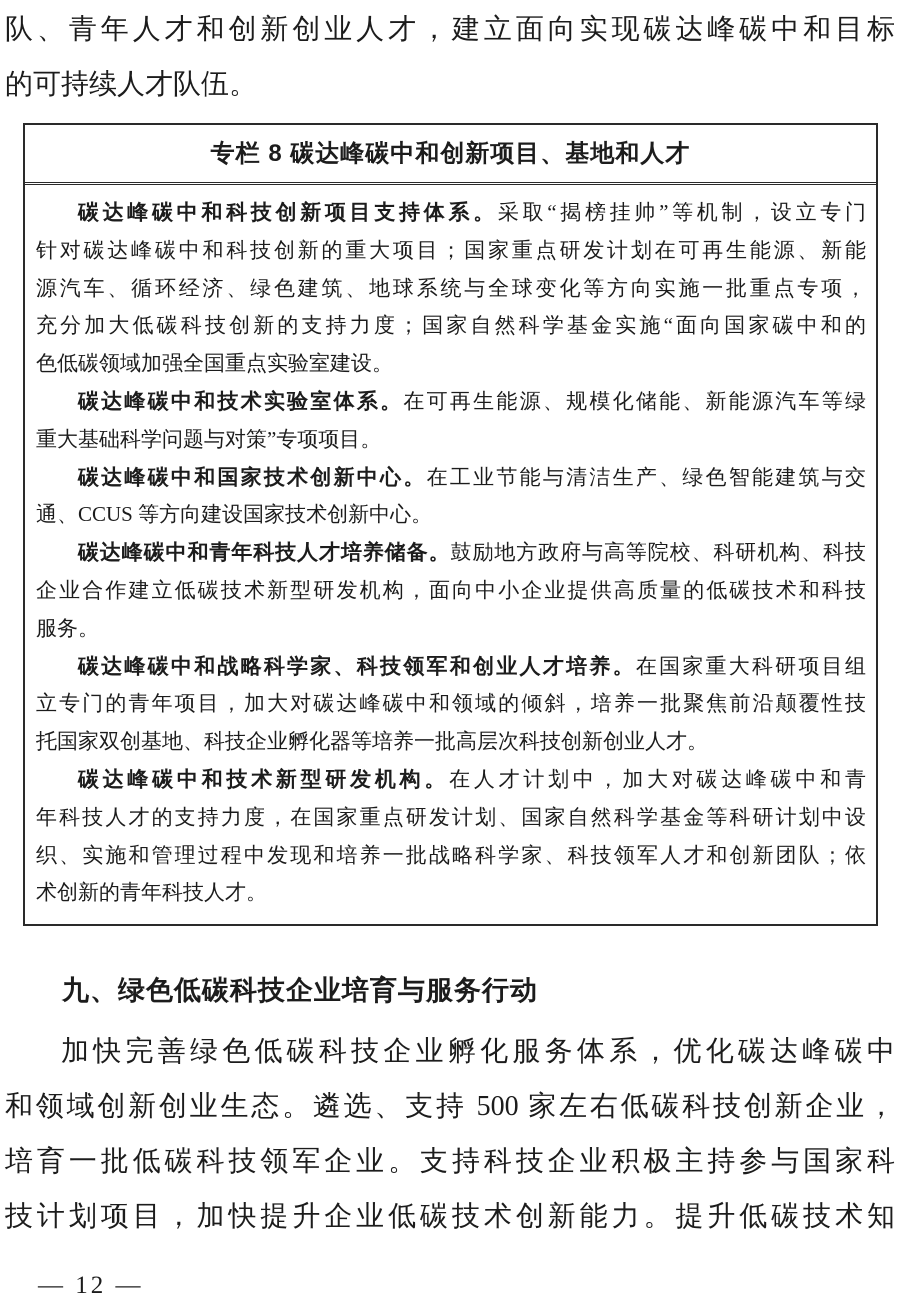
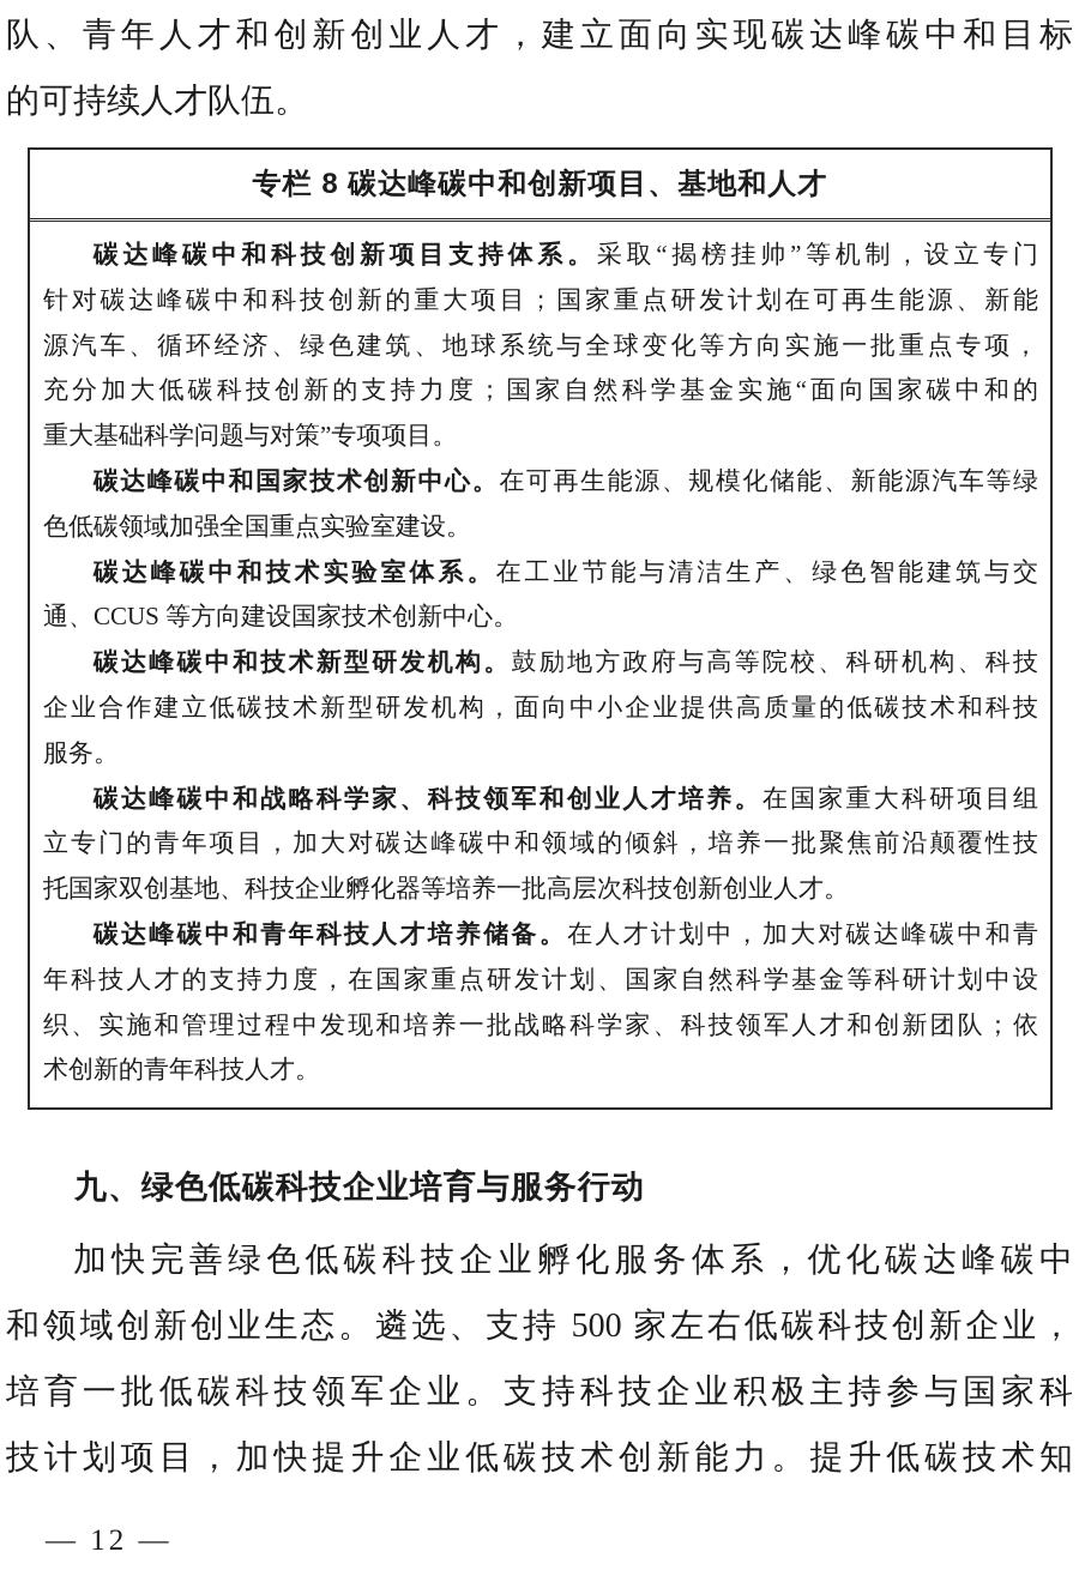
  队、青年人才和创新创业人才，建立面向实现碳达峰碳中和目标
  的可持续人才队伍。
  专栏 8 碳达峰碳中和创新项目、基地和人才
  碳达峰碳中和科技创新项目支持体系。采取“揭榜挂帅”等机制，设立专门
  针对碳达峰碳中和科技创新的重大项目；国家重点研发计划在可再生能源、新能
  源汽车、循环经济、绿色建筑、地球系统与全球变化等方向实施一批重点专项，
  充分加大低碳科技创新的支持力度；国家自然科学基金实施“面向国家碳中和的
- 色低碳领域加强全国重点实验室建设。
+ 重大基础科学问题与对策”专项项目。
- 碳达峰碳中和技术实验室体系。在可再生能源、规模化储能、新能源汽车等绿
+ 碳达峰碳中和国家技术创新中心。在可再生能源、规模化储能、新能源汽车等绿
- 重大基础科学问题与对策”专项项目。
+ 色低碳领域加强全国重点实验室建设。
- 碳达峰碳中和国家技术创新中心。在工业节能与清洁生产、绿色智能建筑与交
+ 碳达峰碳中和技术实验室体系。在工业节能与清洁生产、绿色智能建筑与交
  通、CCUS 等方向建设国家技术创新中心。
- 碳达峰碳中和青年科技人才培养储备。鼓励地方政府与高等院校、科研机构、科技
+ 碳达峰碳中和技术新型研发机构。鼓励地方政府与高等院校、科研机构、科技
  企业合作建立低碳技术新型研发机构，面向中小企业提供高质量的低碳技术和科技
  服务。
  碳达峰碳中和战略科学家、科技领军和创业人才培养。在国家重大科研项目组
  立专门的青年项目，加大对碳达峰碳中和领域的倾斜，培养一批聚焦前沿颠覆性技
  托国家双创基地、科技企业孵化器等培养一批高层次科技创新创业人才。
- 碳达峰碳中和技术新型研发机构。在人才计划中，加大对碳达峰碳中和青
+ 碳达峰碳中和青年科技人才培养储备。在人才计划中，加大对碳达峰碳中和青
  年科技人才的支持力度，在国家重点研发计划、国家自然科学基金等科研计划中设
  织、实施和管理过程中发现和培养一批战略科学家、科技领军人才和创新团队；依
  术创新的青年科技人才。
  九、绿色低碳科技企业培育与服务行动
  加快完善绿色低碳科技企业孵化服务体系，优化碳达峰碳中
  和领域创新创业生态。遴选、支持 500 家左右低碳科技创新企业，
  培育一批低碳科技领军企业。支持科技企业积极主持参与国家科
  技计划项目，加快提升企业低碳技术创新能力。提升低碳技术知
  — 12 —
